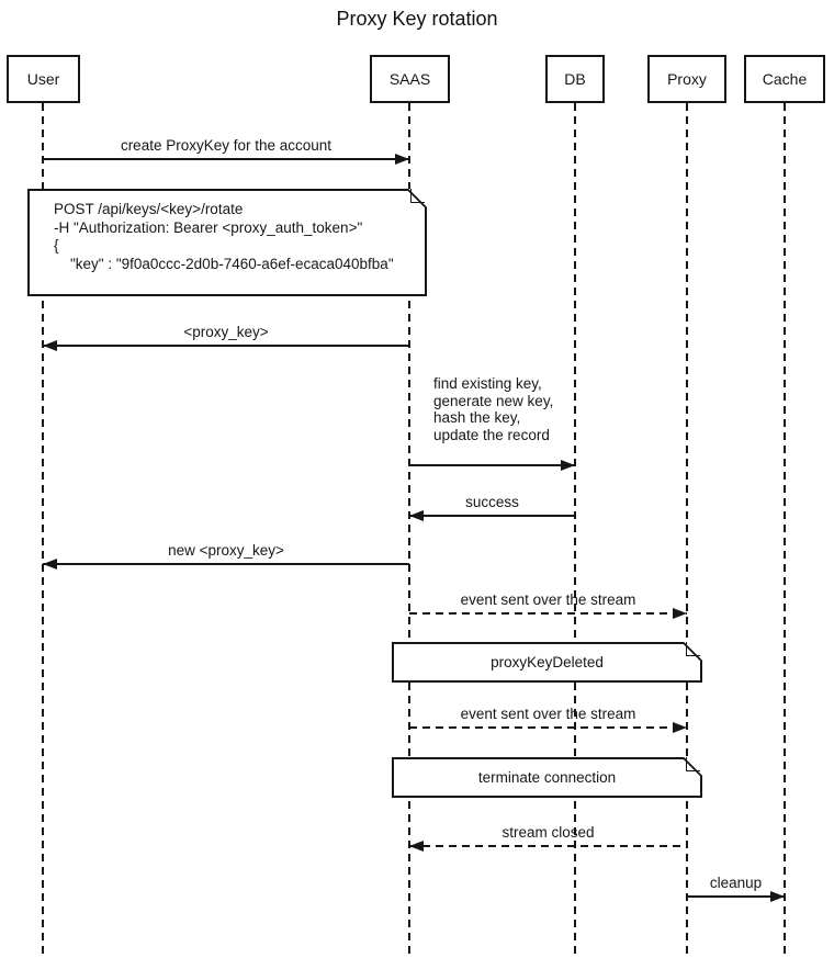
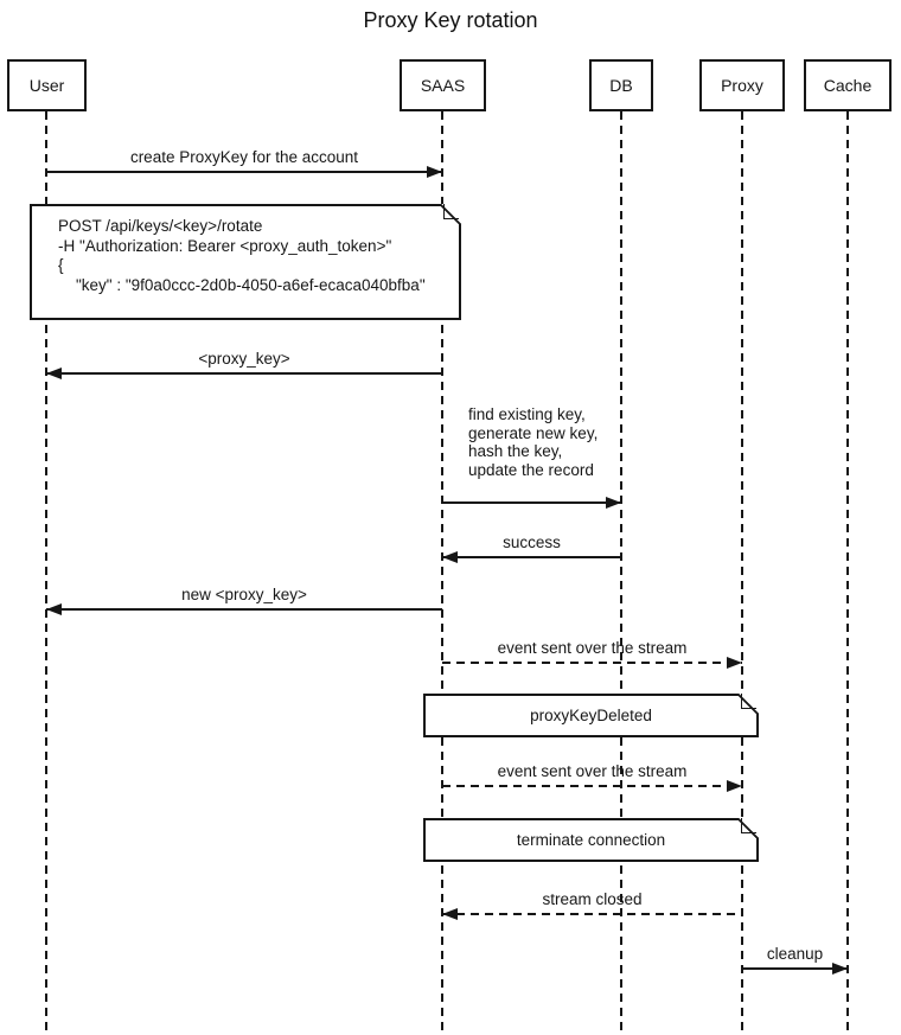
  Proxy Key rotation
  User
  SAAS
  DB
  Proxy
  Cache
  create ProxyKey for the account
  POST /api/keys/<key>/rotate
  -H "Authorization: Bearer <proxy_auth_token>"
  {
- "key" : "9f0a0ccc-2d0b-7460-a6ef-ecaca040bfba"
+ "key" : "9f0a0ccc-2d0b-4050-a6ef-ecaca040bfba"
  <proxy_key>
  find existing key,
  generate new key,
  hash the key,
  update the record
  success
  new <proxy_key>
  event sent over the stream
  proxyKeyDeleted
  event sent over the stream
  terminate connection
  stream closed
  cleanup
